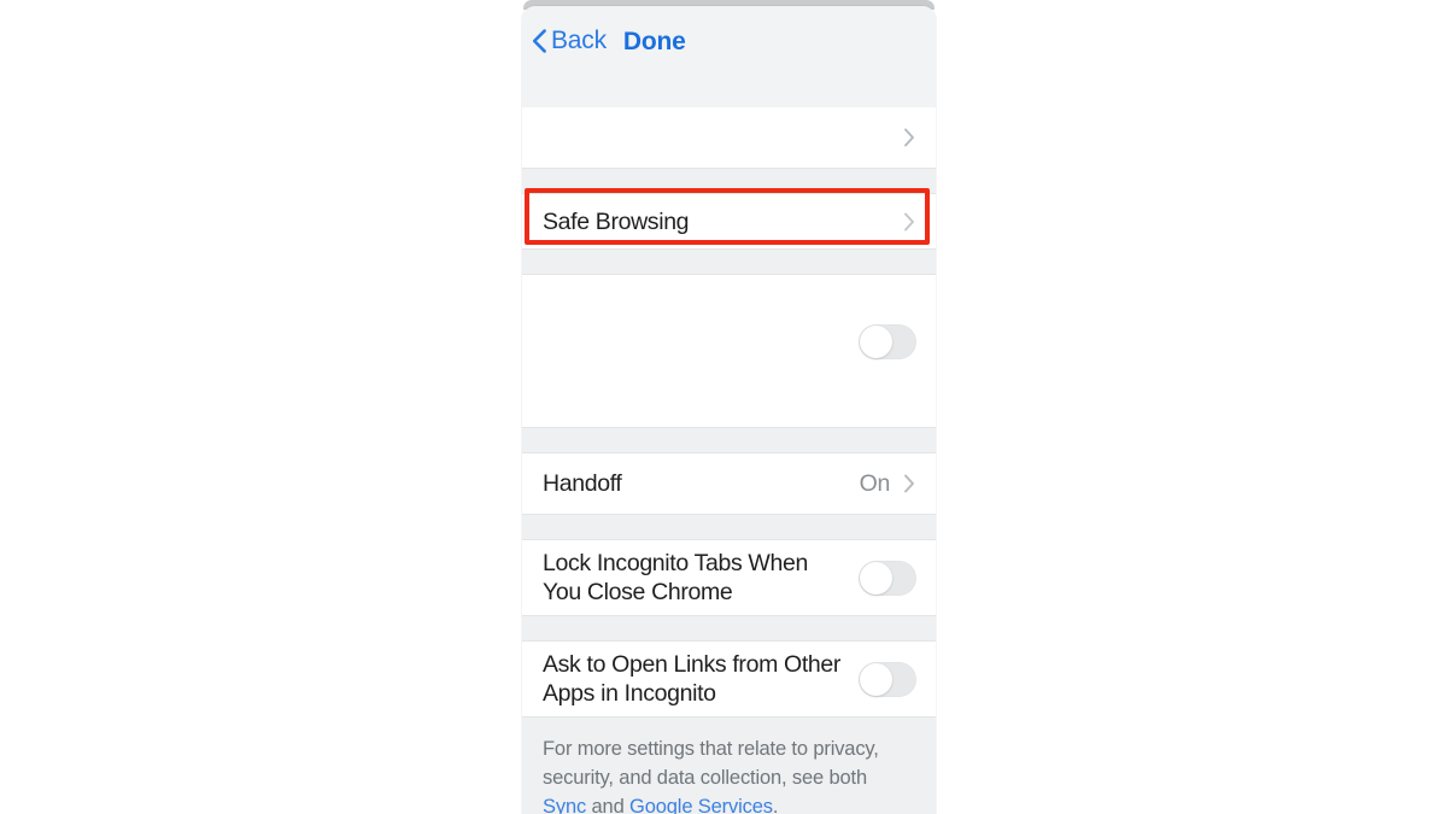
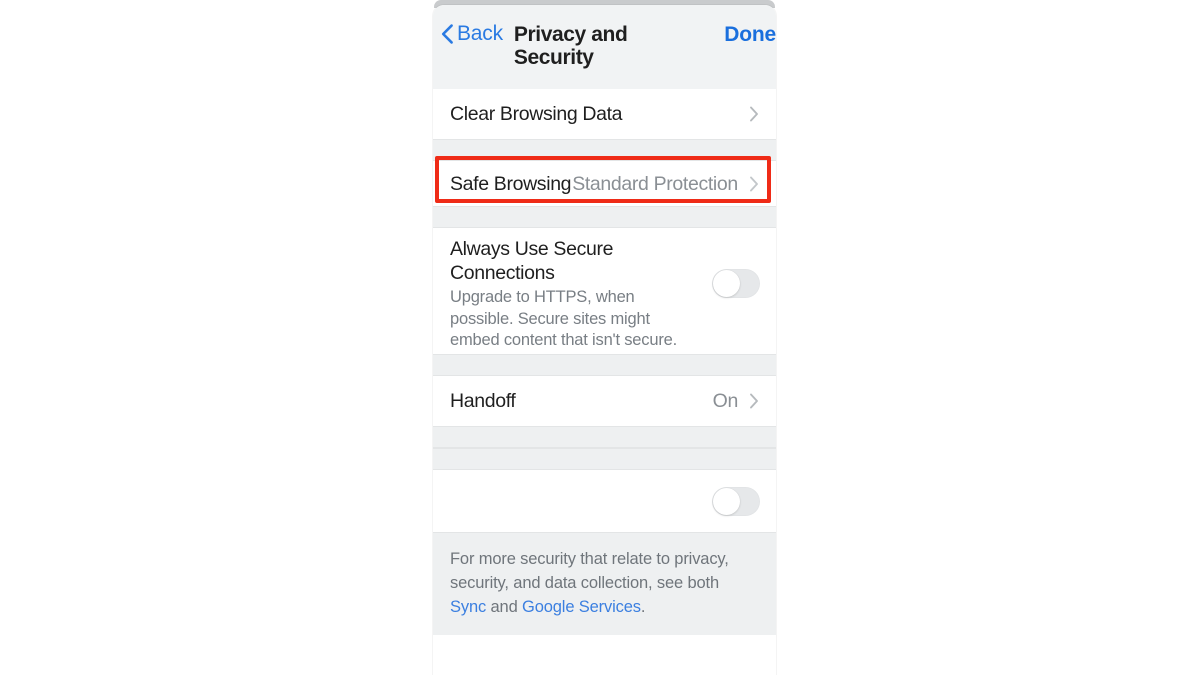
  Back
+ Privacy and Security
  Done
+ Clear Browsing Data
  Safe Browsing
+ Standard Protection
+ Always Use Secure Connections
+ Upgrade to HTTPS, when possible. Secure sites might embed content that isn't secure.
  Handoff
  On
- Lock Incognito Tabs When You Close Chrome
- Ask to Open Links from Other Apps in Incognito
- For more settings that relate to privacy, security, and data collection, see both Sync and Google Services.
+ For more security that relate to privacy, security, and data collection, see both Sync and Google Services.
